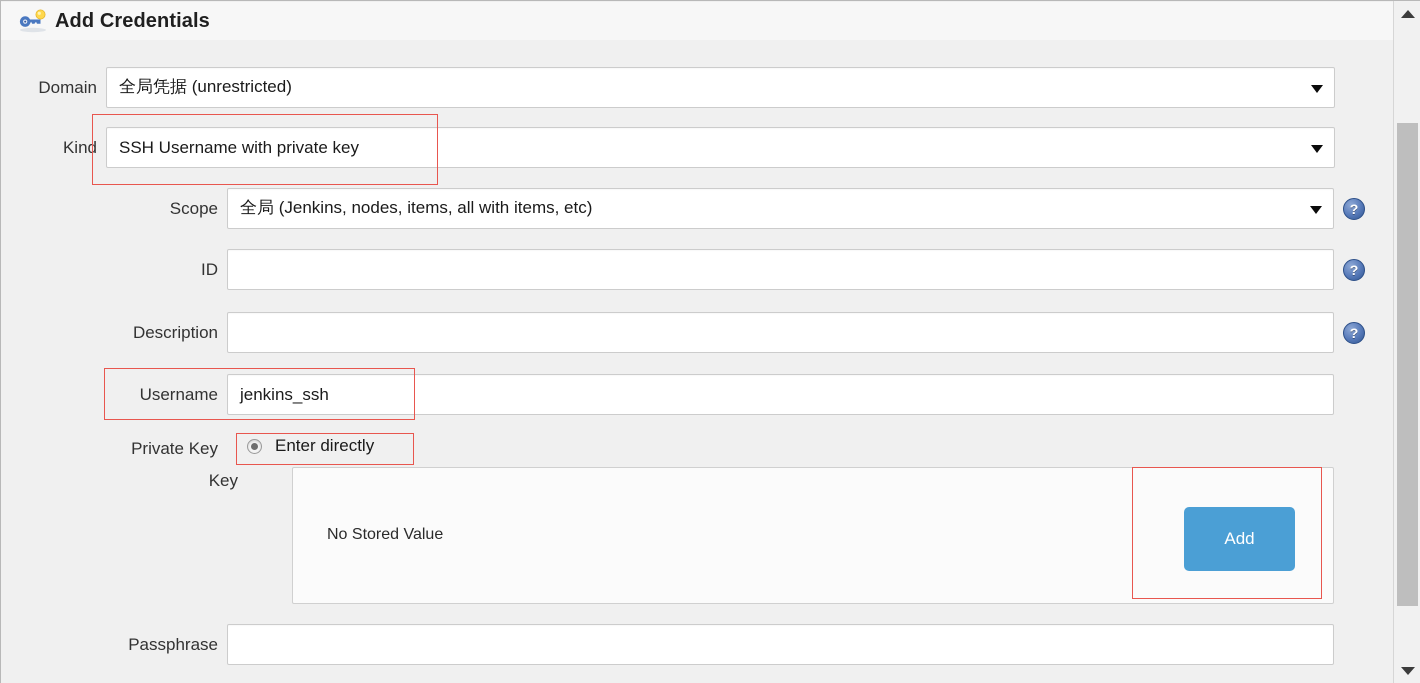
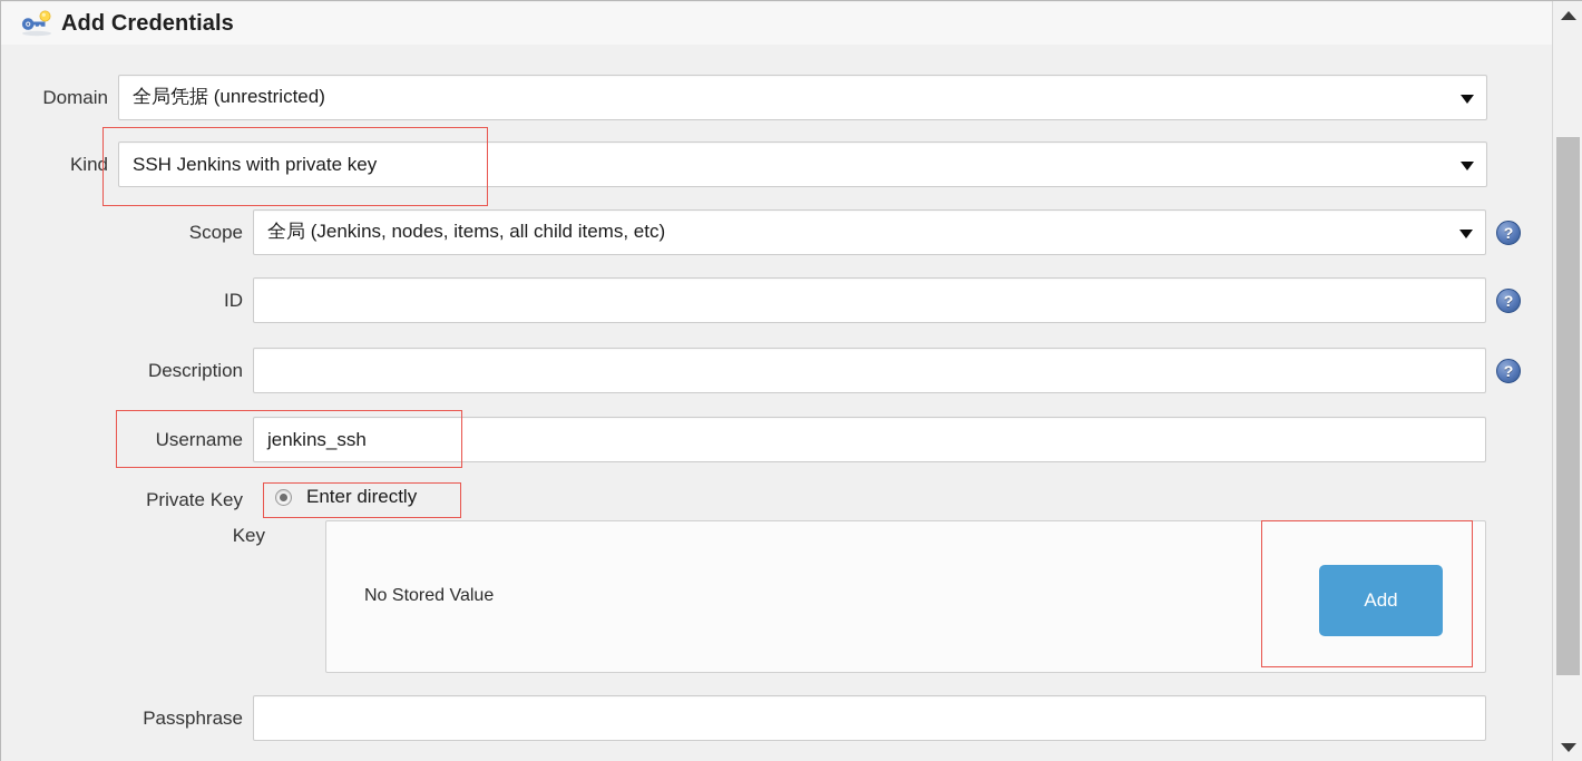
  Add Credentials
  Domain
  全局凭据 (unrestricted)
  Kind
- SSH Username with private key
+ SSH Jenkins with private key
  Scope
- 全局 (Jenkins, nodes, items, all with items, etc)
+ 全局 (Jenkins, nodes, items, all child items, etc)
  ?
  ID
  ?
  Description
  ?
  Username
  jenkins_ssh
  Private Key
  Enter directly
  Key
  No Stored Value
  Add
  Passphrase
